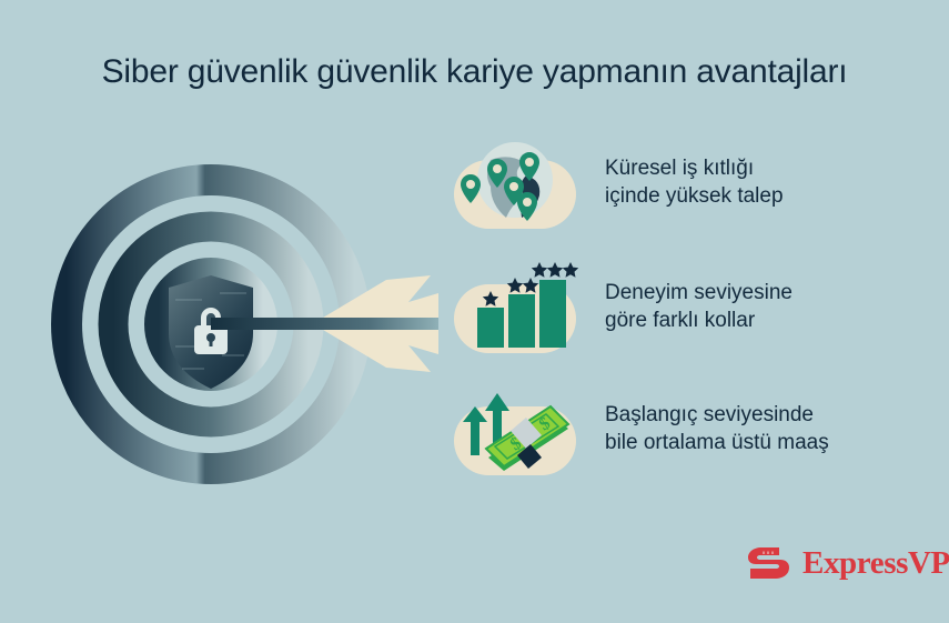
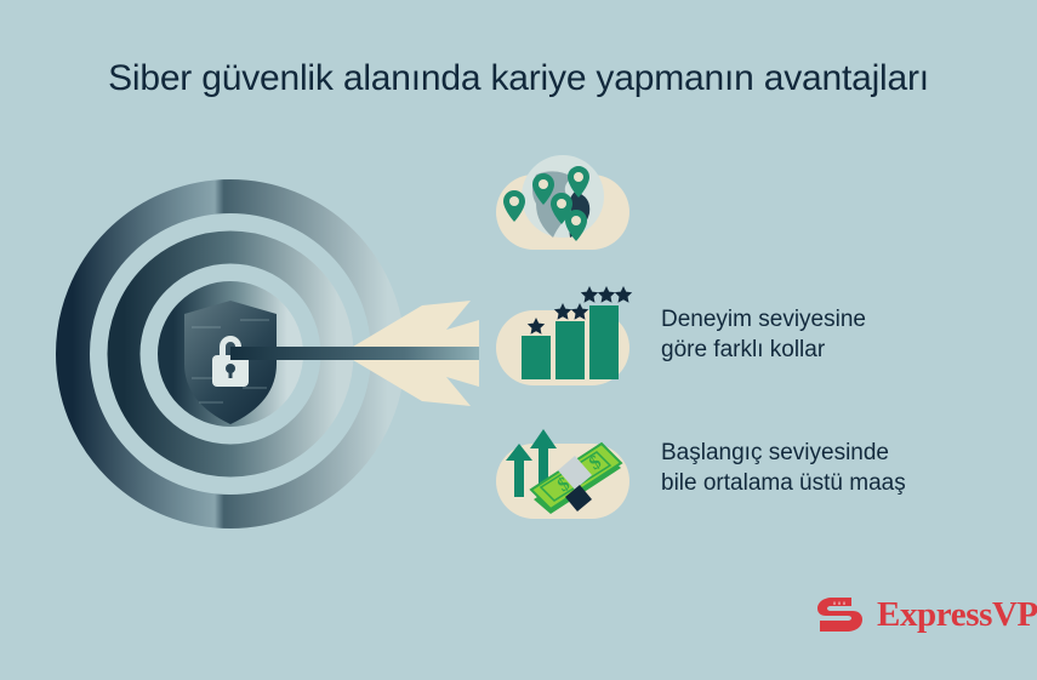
- Siber güvenlik güvenlik kariye yapmanın avantajları
+ Siber güvenlik alanında kariye yapmanın avantajları
- Küresel iş kıtlığı
- içinde yüksek talep
  Deneyim seviyesine
  göre farklı kollar
  Başlangıç seviyesinde
  bile ortalama üstü maaş
  ExpressVP
